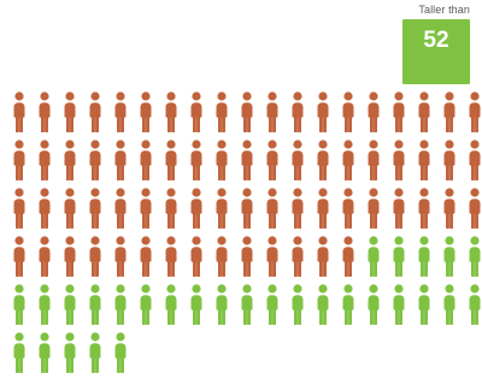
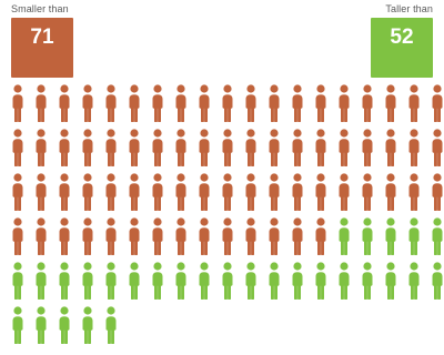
+ Smaller than
+ 71
  Taller than
  52
